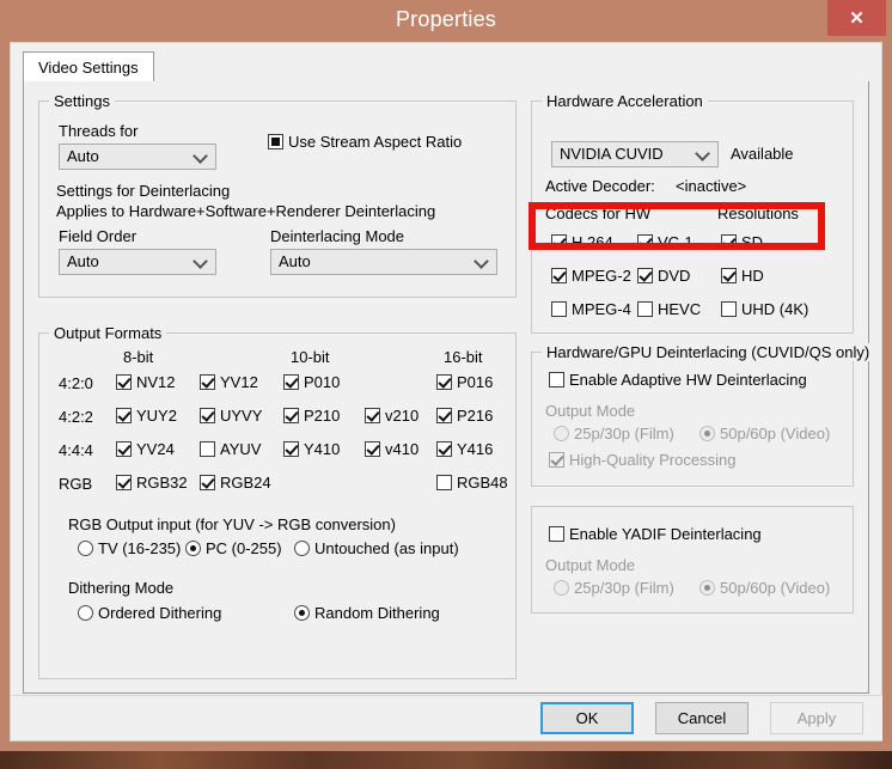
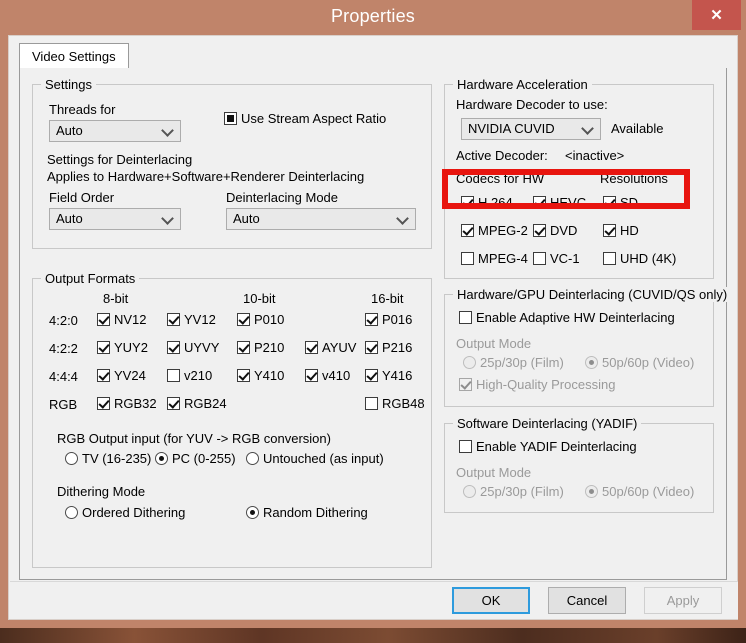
  Properties
  ✕
  Video Settings
  Settings
  Threads for
  Auto
  Use Stream Aspect Ratio
  Settings for Deinterlacing
  Applies to Hardware+Software+Renderer Deinterlacing
  Field Order
  Auto
  Deinterlacing Mode
  Auto
  Output Formats
  8-bit
  10-bit
  16-bit
  4:2:0
  NV12
  YV12
  P010
  P016
  4:2:2
  YUY2
  UYVY
  P210
- v210
+ AYUV
  P216
  4:4:4
  YV24
- AYUV
+ v210
  Y410
  v410
  Y416
  RGB
  RGB32
  RGB24
  RGB48
  RGB Output input (for YUV -> RGB conversion)
  TV (16-235)
  PC (0-255)
  Untouched (as input)
  Dithering Mode
  Ordered Dithering
  Random Dithering
  Hardware Acceleration
+ Hardware Decoder to use:
  NVIDIA CUVID
  Available
  Active Decoder:
  <inactive>
  Codecs for HW
  Resolutions
  H.264
- VC-1
+ HEVC
  MPEG-2
  DVD
  MPEG-4
- HEVC
+ VC-1
  SD
  HD
  UHD (4K)
  Hardware/GPU Deinterlacing (CUVID/QS only)
  Enable Adaptive HW Deinterlacing
  Output Mode
  25p/30p (Film)
  50p/60p (Video)
  High-Quality Processing
+ Software Deinterlacing (YADIF)
  Enable YADIF Deinterlacing
  Output Mode
  25p/30p (Film)
  50p/60p (Video)
  OK
  Cancel
  Apply
